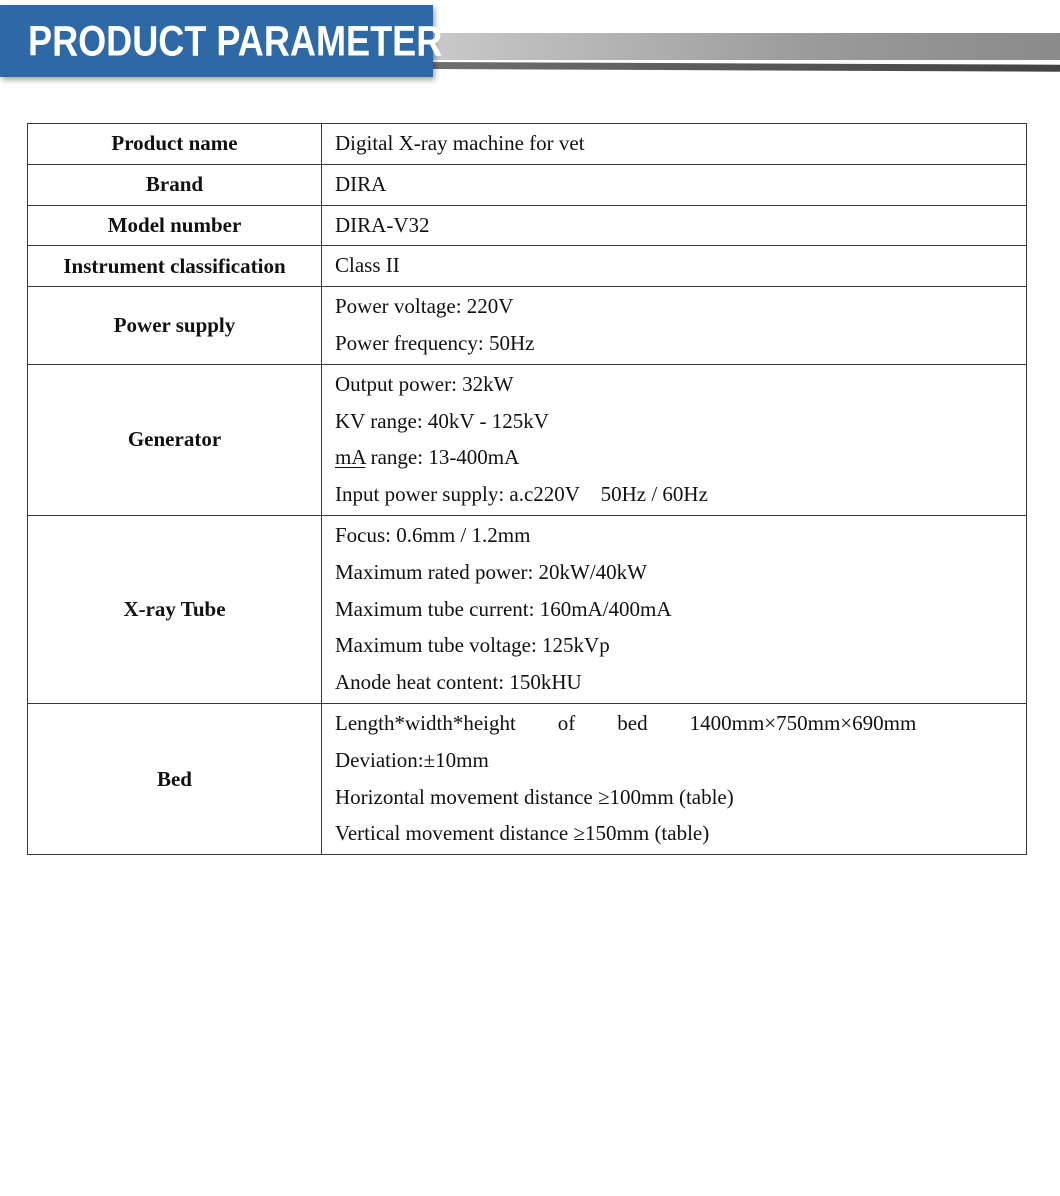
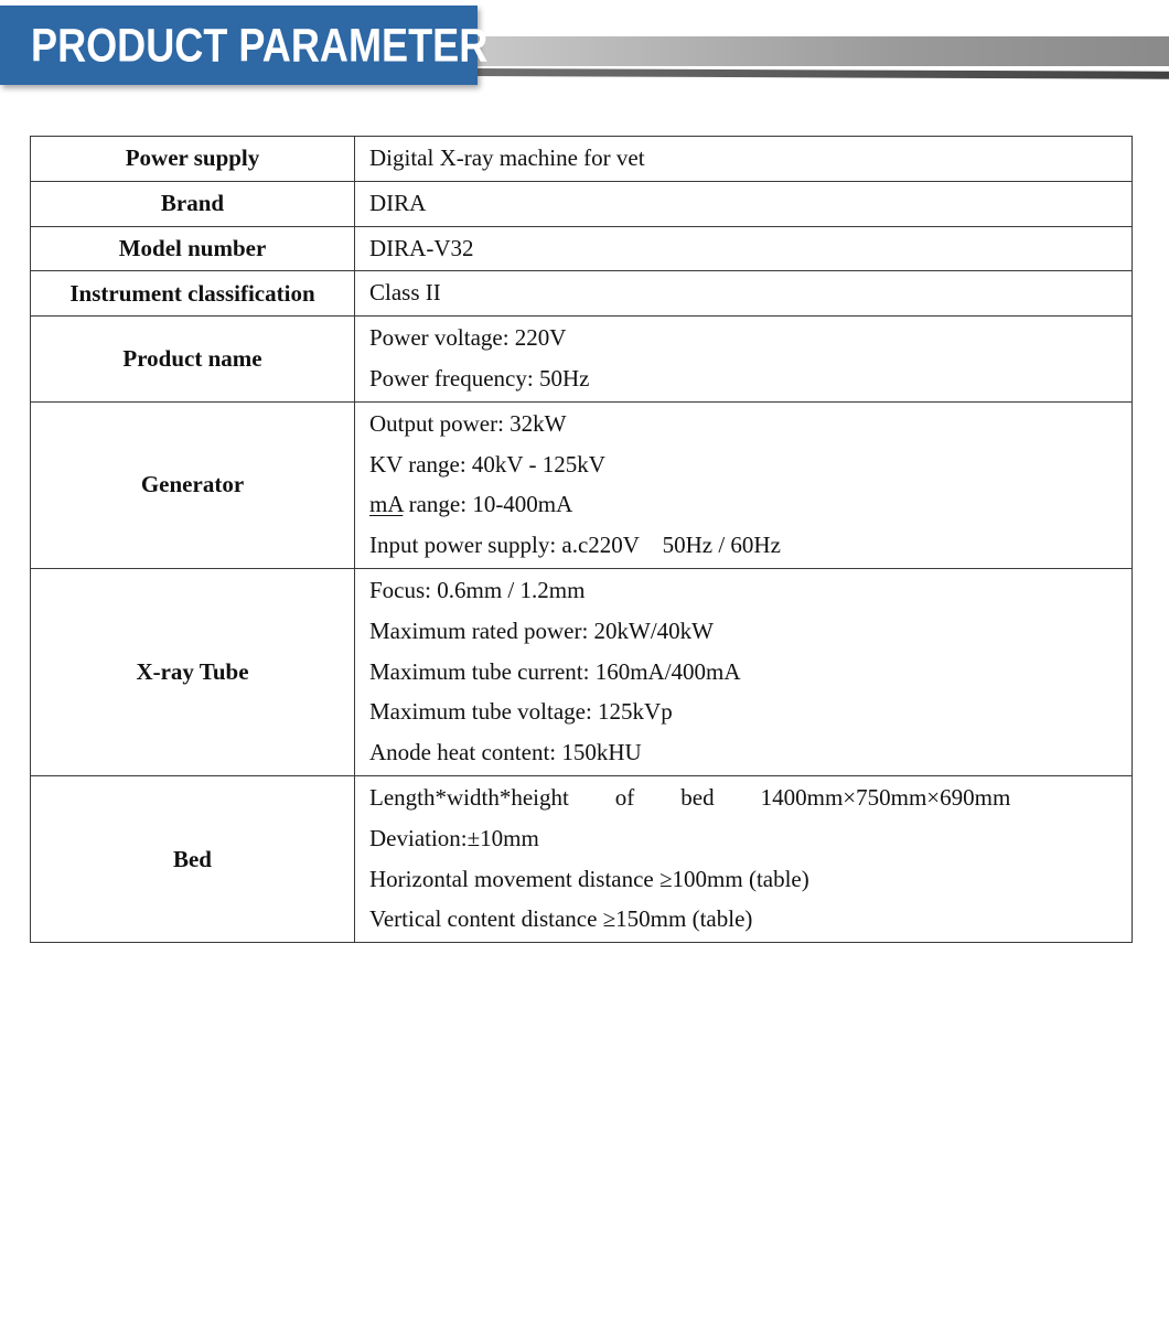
  PRODUCT PARAMETER
- Product name	Digital X-ray machine for vet
+ Power supply	Digital X-ray machine for vet
  Brand	DIRA
  Model number	DIRA-V32
  Instrument classification	Class II
- Power supply	Power voltage: 220VPower frequency: 50Hz
+ Product name	Power voltage: 220VPower frequency: 50Hz
- Generator	Output power: 32kWKV range: 40kV - 125kVmA range: 13-400mAInput power supply: a.c220V 50Hz / 60Hz
+ Generator	Output power: 32kWKV range: 40kV - 125kVmA range: 10-400mAInput power supply: a.c220V 50Hz / 60Hz
  X-ray Tube	Focus: 0.6mm / 1.2mmMaximum rated power: 20kW/40kWMaximum tube current: 160mA/400mAMaximum tube voltage: 125kVpAnode heat content: 150kHU
- Bed	Length*width*height of bed 1400mm×750mm×690mmDeviation:±10mmHorizontal movement distance ≥100mm (table)Vertical movement distance ≥150mm (table)
+ Bed	Length*width*height of bed 1400mm×750mm×690mmDeviation:±10mmHorizontal movement distance ≥100mm (table)Vertical content distance ≥150mm (table)
